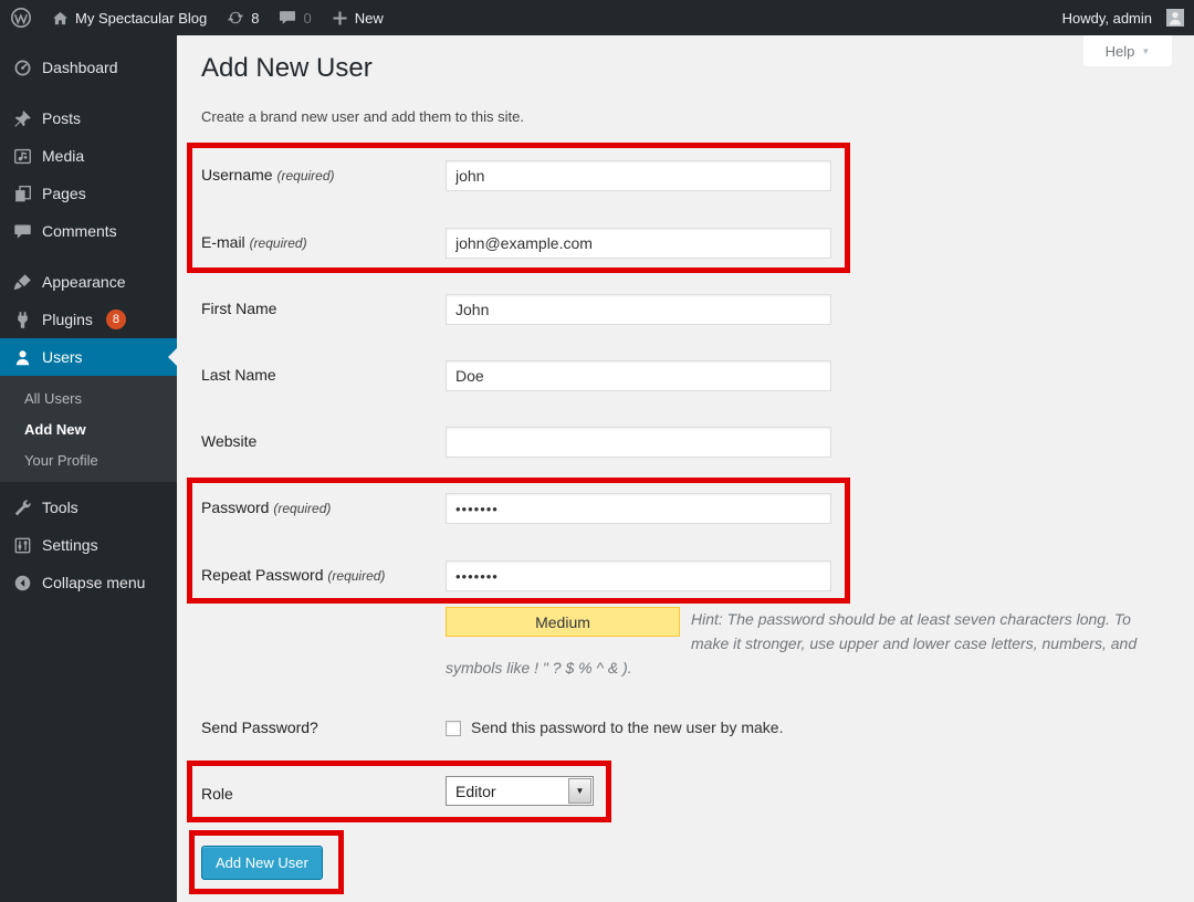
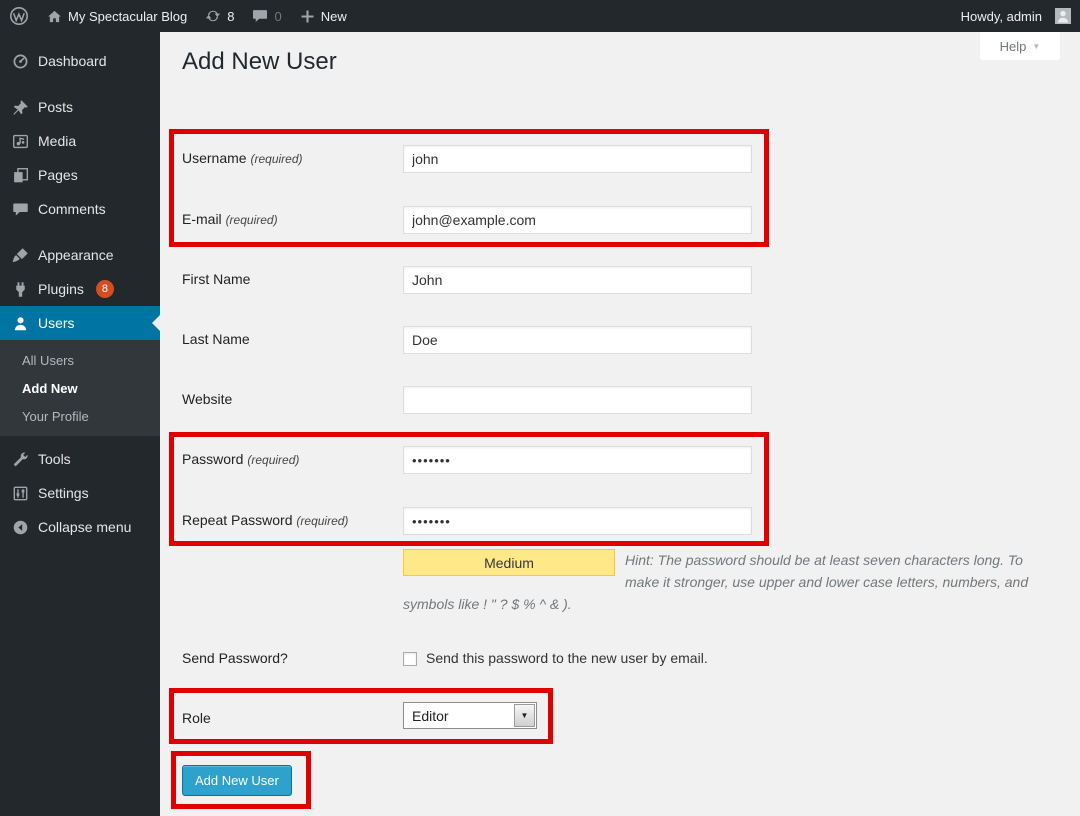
  My Spectacular Blog
  8
  0
  New
  Howdy, admin
  Dashboard
  Posts
  Media
  Pages
  Comments
  Appearance
  Plugins
  8
  Users
  All Users
  Add New
  Your Profile
  Tools
  Settings
  Collapse menu
  Help
  ▼
  Add New User
- Create a brand new user and add them to this site.
  Username (required)
  john
  E-mail (required)
  john@example.com
  First Name
  John
  Last Name
  Doe
  Website
  Password (required)
  •••••••
  Repeat Password (required)
  •••••••
  Medium
  Hint: The password should be at least seven characters long. To make it stronger, use upper and lower case letters, numbers, and symbols like ! " ? $ % ^ & ).
  Send Password?
- Send this password to the new user by make.
+ Send this password to the new user by email.
  Role
  Editor
  ▼
  Add New User
